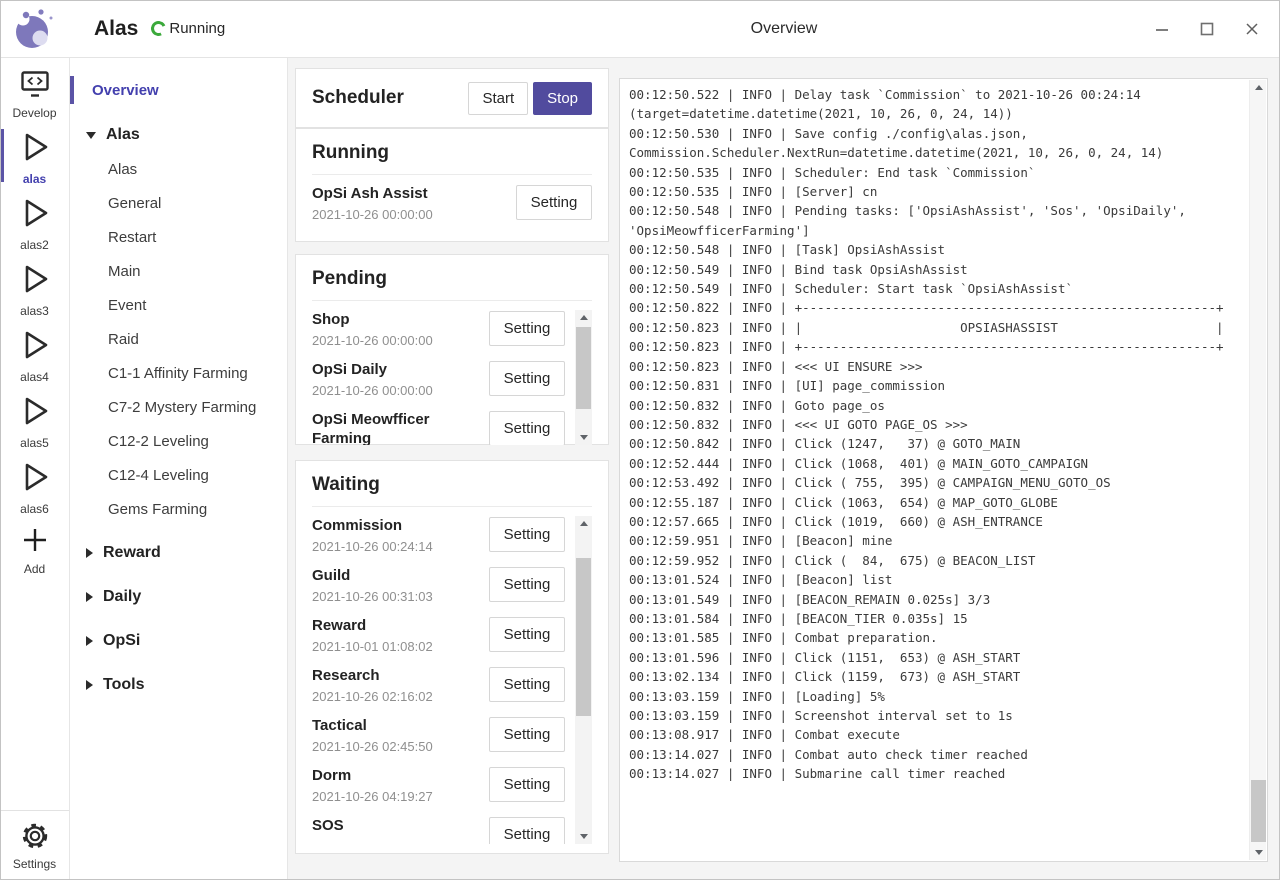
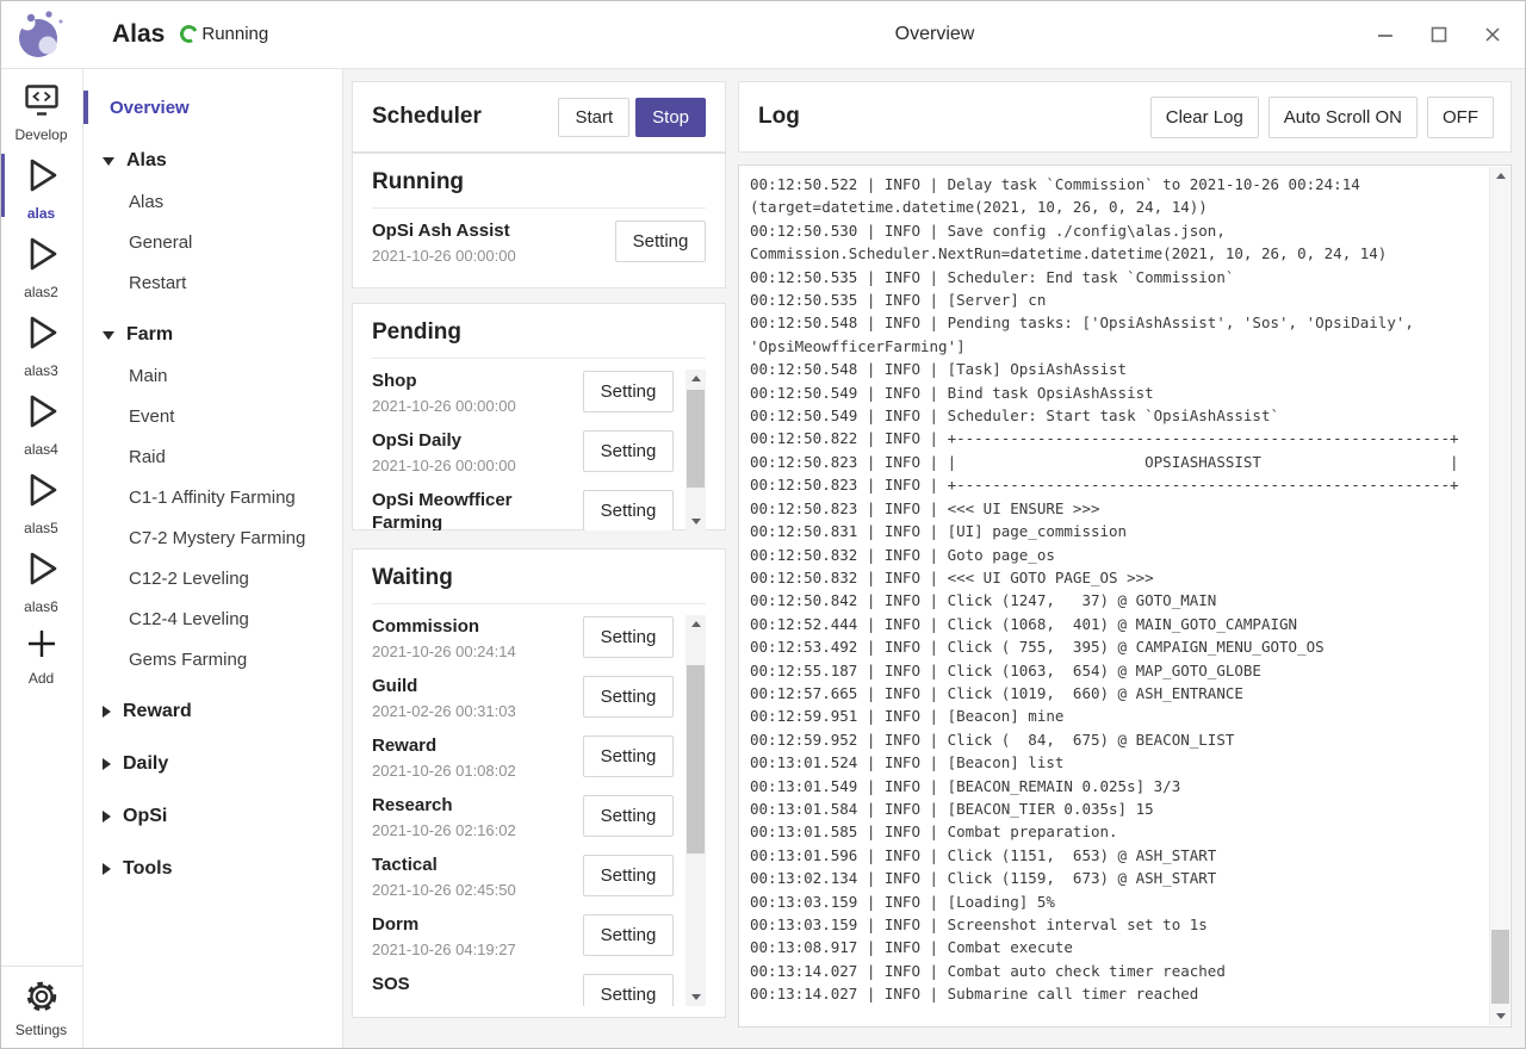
  Alas
  Running
  Overview
  Develop
  alas
  alas2
  alas3
  alas4
  alas5
  alas6
  Add
  Settings
  Overview
  Alas
  Alas
  General
  Restart
+ Farm
  Main
  Event
  Raid
  C1-1 Affinity Farming
  C7-2 Mystery Farming
  C12-2 Leveling
  C12-4 Leveling
  Gems Farming
  Reward
  Daily
  OpSi
  Tools
  Scheduler
  Start
  Stop
  Running
  OpSi Ash Assist
  2021-10-26 00:00:00
  Setting
  Pending
  Shop
  2021-10-26 00:00:00
  Setting
  OpSi Daily
  2021-10-26 00:00:00
  Setting
  OpSi Meowfficer Farming
  Setting
  Waiting
  Commission
  2021-10-26 00:24:14
  Setting
  Guild
- 2021-10-26 00:31:03
+ 2021-02-26 00:31:03
  Setting
  Reward
- 2021-10-01 01:08:02
+ 2021-10-26 01:08:02
  Setting
  Research
  2021-10-26 02:16:02
  Setting
  Tactical
  2021-10-26 02:45:50
  Setting
  Dorm
  2021-10-26 04:19:27
  Setting
  SOS
  Setting
+ Log
+ Clear Log
+ Auto Scroll ON
+ OFF
  00:12:50.522 | INFO | Delay task `Commission` to 2021-10-26 00:24:14
  (target=datetime.datetime(2021, 10, 26, 0, 24, 14))
  00:12:50.530 | INFO | Save config ./config\alas.json,
  Commission.Scheduler.NextRun=datetime.datetime(2021, 10, 26, 0, 24, 14)
  00:12:50.535 | INFO | Scheduler: End task `Commission`
  00:12:50.535 | INFO | [Server] cn
  00:12:50.548 | INFO | Pending tasks: ['OpsiAshAssist', 'Sos', 'OpsiDaily',
  'OpsiMeowfficerFarming']
  00:12:50.548 | INFO | [Task] OpsiAshAssist
  00:12:50.549 | INFO | Bind task OpsiAshAssist
  00:12:50.549 | INFO | Scheduler: Start task `OpsiAshAssist`
  00:12:50.822 | INFO | +-------------------------------------------------------+
  00:12:50.823 | INFO | | OPSIASHASSIST |
  00:12:50.823 | INFO | +-------------------------------------------------------+
  00:12:50.823 | INFO | <<< UI ENSURE >>>
  00:12:50.831 | INFO | [UI] page_commission
  00:12:50.832 | INFO | Goto page_os
  00:12:50.832 | INFO | <<< UI GOTO PAGE_OS >>>
  00:12:50.842 | INFO | Click (1247, 37) @ GOTO_MAIN
  00:12:52.444 | INFO | Click (1068, 401) @ MAIN_GOTO_CAMPAIGN
  00:12:53.492 | INFO | Click ( 755, 395) @ CAMPAIGN_MENU_GOTO_OS
  00:12:55.187 | INFO | Click (1063, 654) @ MAP_GOTO_GLOBE
  00:12:57.665 | INFO | Click (1019, 660) @ ASH_ENTRANCE
  00:12:59.951 | INFO | [Beacon] mine
  00:12:59.952 | INFO | Click ( 84, 675) @ BEACON_LIST
  00:13:01.524 | INFO | [Beacon] list
  00:13:01.549 | INFO | [BEACON_REMAIN 0.025s] 3/3
  00:13:01.584 | INFO | [BEACON_TIER 0.035s] 15
  00:13:01.585 | INFO | Combat preparation.
  00:13:01.596 | INFO | Click (1151, 653) @ ASH_START
  00:13:02.134 | INFO | Click (1159, 673) @ ASH_START
  00:13:03.159 | INFO | [Loading] 5%
  00:13:03.159 | INFO | Screenshot interval set to 1s
  00:13:08.917 | INFO | Combat execute
  00:13:14.027 | INFO | Combat auto check timer reached
  00:13:14.027 | INFO | Submarine call timer reached
